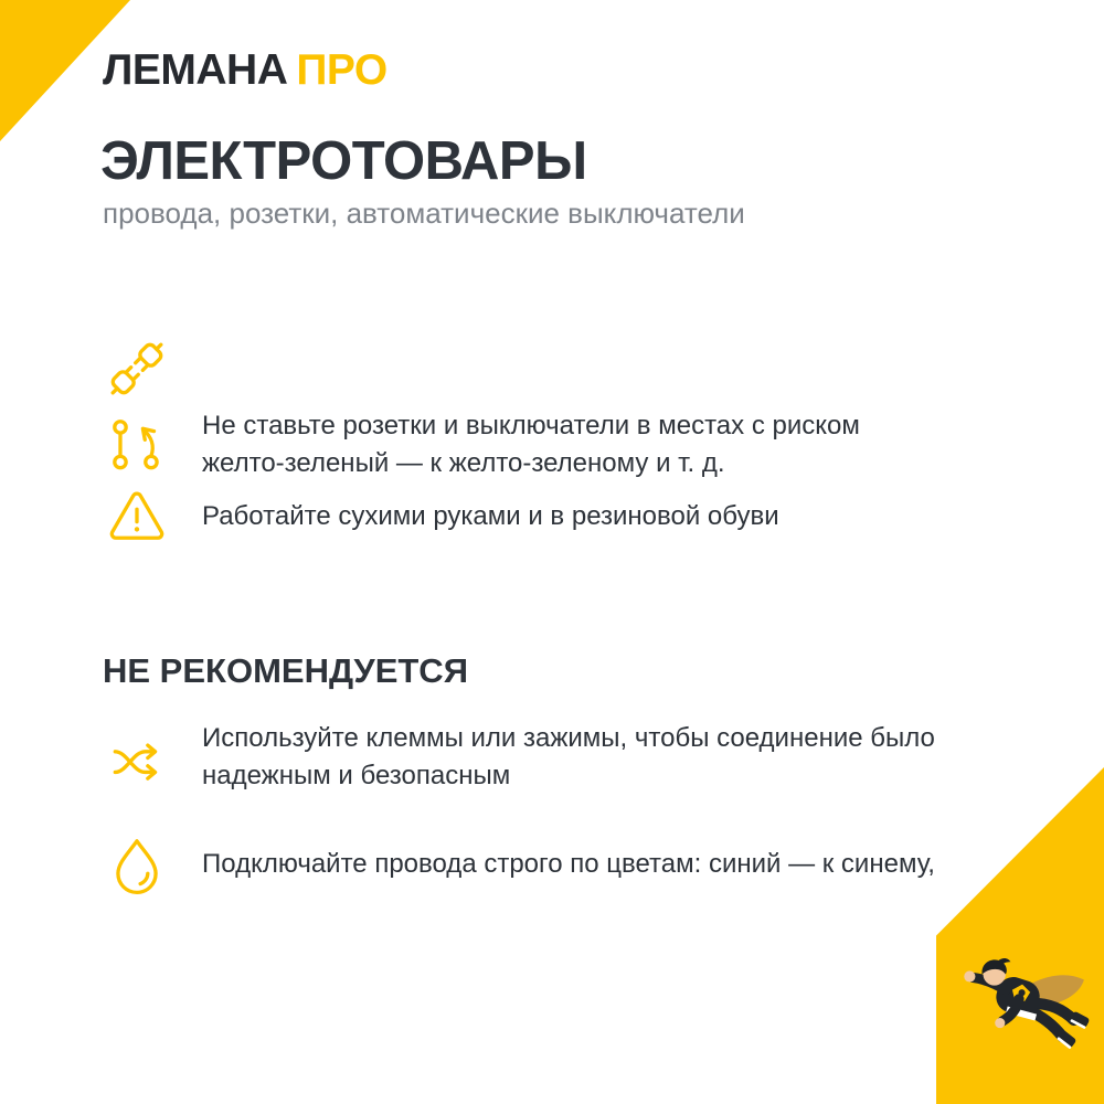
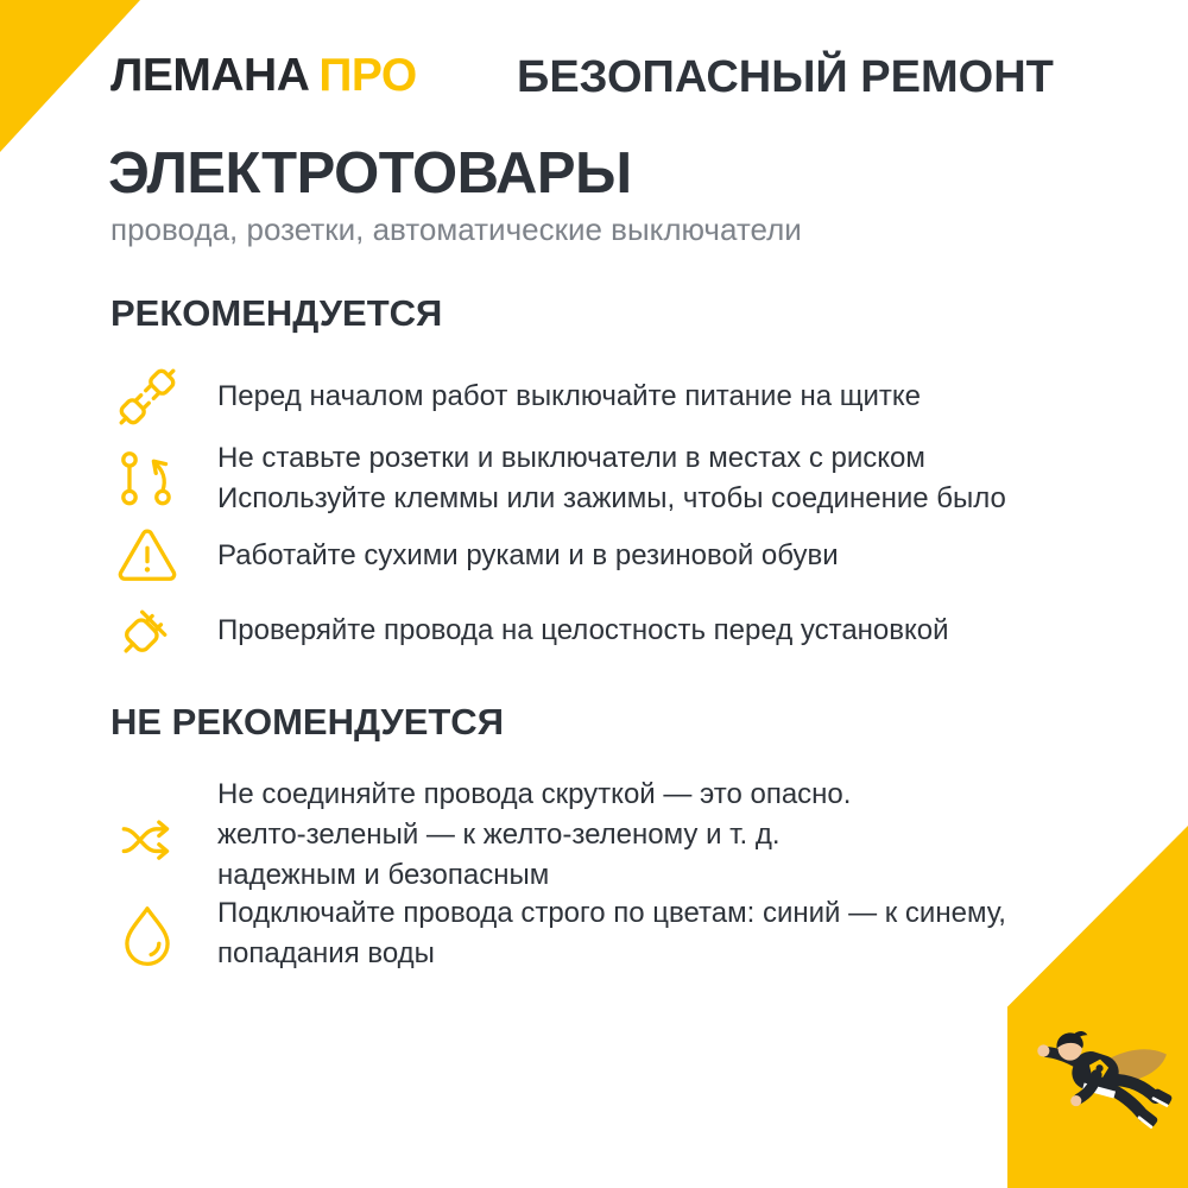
  ЛЕМАНА ПРО
+ БЕЗОПАСНЫЙ РЕМОНТ
  ЭЛЕКТРОТОВАРЫ
  провода, розетки, автоматические выключатели
+ РЕКОМЕНДУЕТСЯ
+ Перед началом работ выключайте питание на щитке
  Не ставьте розетки и выключатели в местах с риском
- желто-зеленый — к желто-зеленому и т. д.
+ Используйте клеммы или зажимы, чтобы соединение было
  Работайте сухими руками и в резиновой обуви
+ Проверяйте провода на целостность перед установкой
  НЕ РЕКОМЕНДУЕТСЯ
+ Не соединяйте провода скруткой — это опасно.
- Используйте клеммы или зажимы, чтобы соединение было
+ желто-зеленый — к желто-зеленому и т. д.
  надежным и безопасным
  Подключайте провода строго по цветам: синий — к синему,
+ попадания воды
